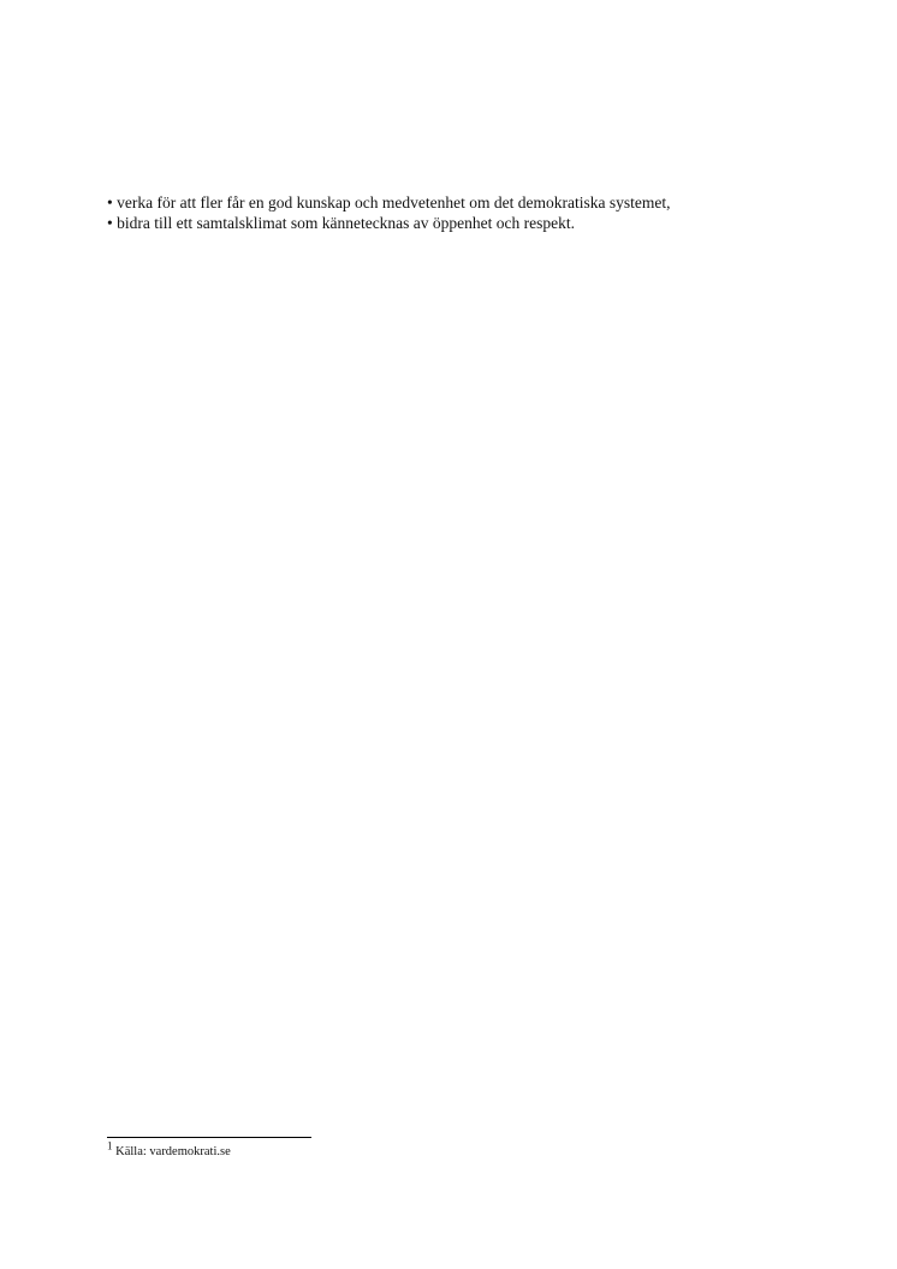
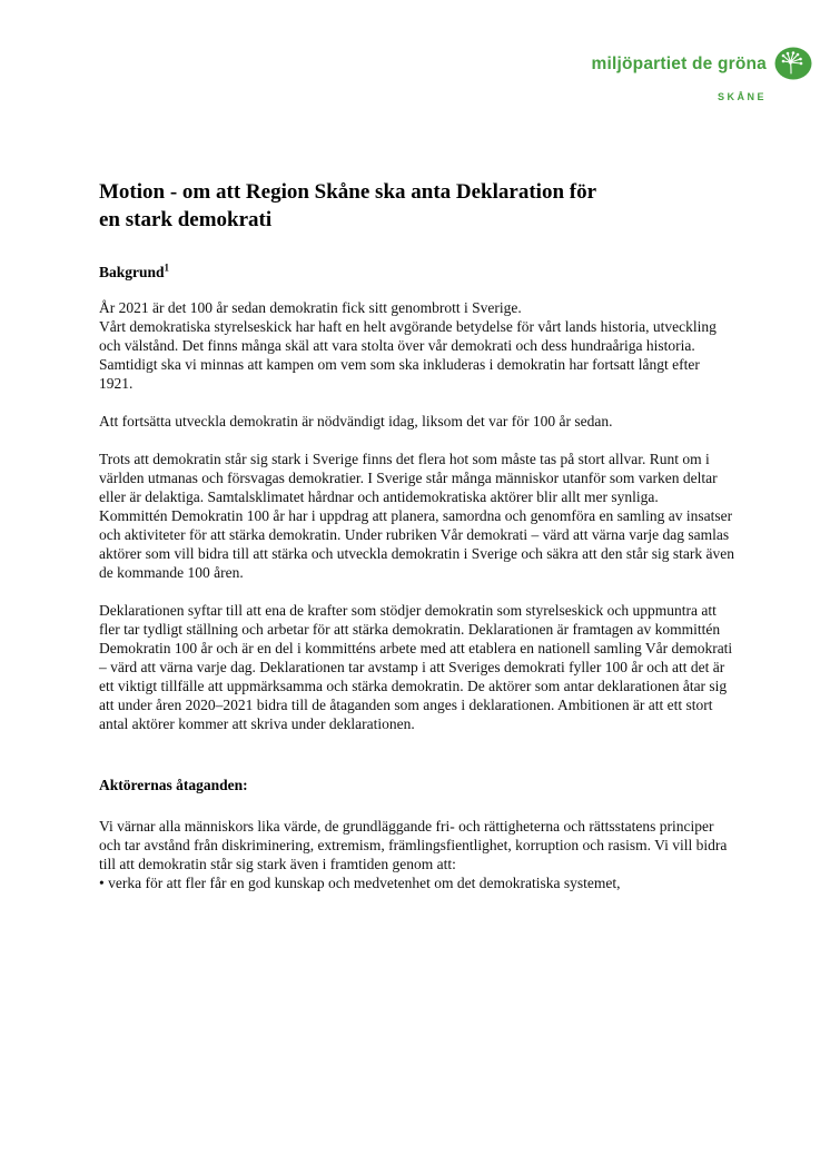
+ miljöpartiet de gröna
+ SKÅNE
+ Motion - om att Region Skåne ska anta Deklaration för
+ en stark demokrati
+ Bakgrund1
+ År 2021 är det 100 år sedan demokratin fick sitt genombrott i Sverige.
+ Vårt demokratiska styrelseskick har haft en helt avgörande betydelse för vårt lands historia, utveckling och välstånd. Det finns många skäl att vara stolta över vår demokrati och dess hundraåriga historia. Samtidigt ska vi minnas att kampen om vem som ska inkluderas i demokratin har fortsatt långt efter 1921.
+ Att fortsätta utveckla demokratin är nödvändigt idag, liksom det var för 100 år sedan.
+ Trots att demokratin står sig stark i Sverige finns det flera hot som måste tas på stort allvar. Runt om i världen utmanas och försvagas demokratier. I Sverige står många människor utanför som varken deltar eller är delaktiga. Samtalsklimatet hårdnar och antidemokratiska aktörer blir allt mer synliga.
+ Kommittén Demokratin 100 år har i uppdrag att planera, samordna och genomföra en samling av insatser och aktiviteter för att stärka demokratin. Under rubriken Vår demokrati – värd att värna varje dag samlas aktörer som vill bidra till att stärka och utveckla demokratin i Sverige och säkra att den står sig stark även de kommande 100 åren.
+ Deklarationen syftar till att ena de krafter som stödjer demokratin som styrelseskick och uppmuntra att fler tar tydligt ställning och arbetar för att stärka demokratin. Deklarationen är framtagen av kommittén Demokratin 100 år och är en del i kommitténs arbete med att etablera en nationell samling Vår demokrati – värd att värna varje dag. Deklarationen tar avstamp i att Sveriges demokrati fyller 100 år och att det är ett viktigt tillfälle att uppmärksamma och stärka demokratin. De aktörer som antar deklarationen åtar sig att under åren 2020–2021 bidra till de åtaganden som anges i deklarationen. Ambitionen är att ett stort antal aktörer kommer att skriva under deklarationen.
+ Aktörernas åtaganden:
+ Vi värnar alla människors lika värde, de grundläggande fri- och rättigheterna och rättsstatens principer och tar avstånd från diskriminering, extremism, främlingsfientlighet, korruption och rasism. Vi vill bidra till att demokratin står sig stark även i framtiden genom att:
  • verka för att fler får en god kunskap och medvetenhet om det demokratiska systemet,
- • bidra till ett samtalsklimat som kännetecknas av öppenhet och respekt.
- 1 Källa: vardemokrati.se
